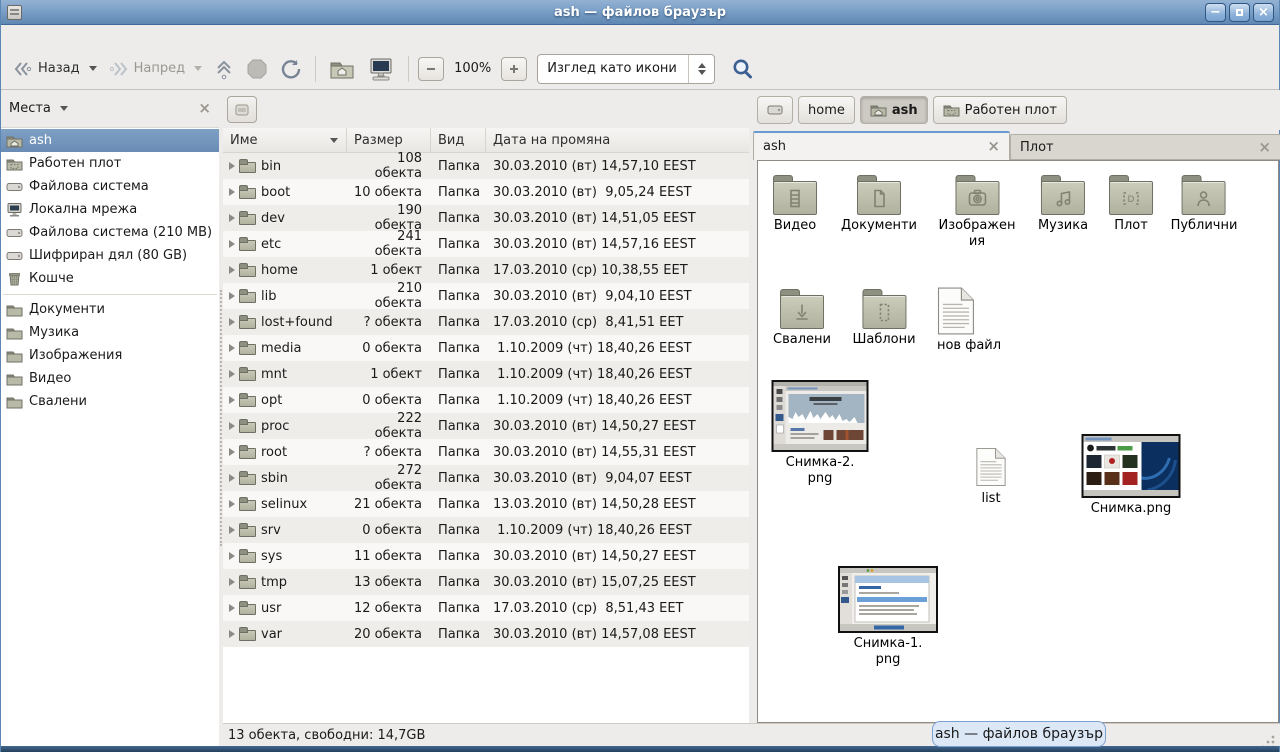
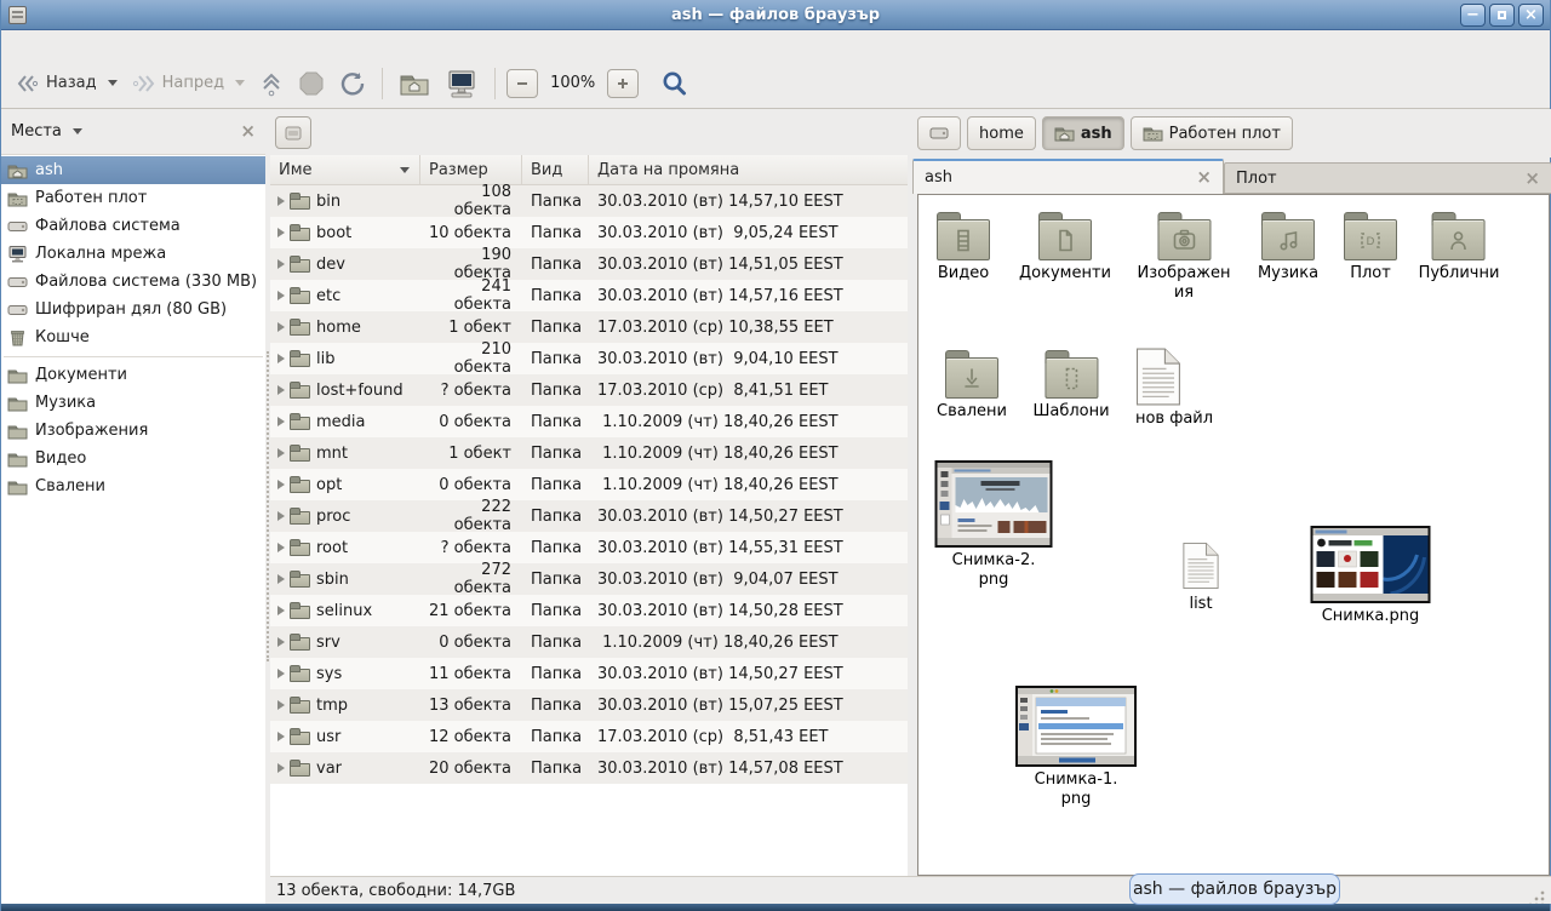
  ash — файлов браузър
  −
  ×
  Назад
  Напред
  100%
- Изглед като икони
  Места
  ×
  ash
  Работен плот
  Файлова система
  Локална мрежа
- Файлова система (210 MB)
+ Файлова система (330 MB)
  Шифриран дял (80 GB)
  Кошче
  Документи
  Музика
  Изображения
  Видео
  Свалени
  Име
  Размер
  Вид
  Дата на промяна
  bin
  108 обекта
  Папка
  30.03.2010 (вт) 14,57,10 EEST
  boot
  10 обекта
  Папка
  30.03.2010 (вт) 9,05,24 EEST
  dev
  190 обекта
  Папка
  30.03.2010 (вт) 14,51,05 EEST
  etc
  241 обекта
  Папка
  30.03.2010 (вт) 14,57,16 EEST
  home
  1 обект
  Папка
  17.03.2010 (ср) 10,38,55 EET
  lib
  210 обекта
  Папка
  30.03.2010 (вт) 9,04,10 EEST
  lost+found
  ? обекта
  Папка
  17.03.2010 (ср) 8,41,51 EET
  media
  0 обекта
  Папка
  1.10.2009 (чт) 18,40,26 EEST
  mnt
  1 обект
  Папка
  1.10.2009 (чт) 18,40,26 EEST
  opt
  0 обекта
  Папка
  1.10.2009 (чт) 18,40,26 EEST
  proc
  222 обекта
  Папка
  30.03.2010 (вт) 14,50,27 EEST
  root
  ? обекта
  Папка
  30.03.2010 (вт) 14,55,31 EEST
  sbin
  272 обекта
  Папка
  30.03.2010 (вт) 9,04,07 EEST
  selinux
  21 обекта
  Папка
- 13.03.2010 (вт) 14,50,28 EEST
+ 30.03.2010 (вт) 14,50,28 EEST
  srv
  0 обекта
  Папка
  1.10.2009 (чт) 18,40,26 EEST
  sys
  11 обекта
  Папка
  30.03.2010 (вт) 14,50,27 EEST
  tmp
  13 обекта
  Папка
  30.03.2010 (вт) 15,07,25 EEST
  usr
  12 обекта
  Папка
  17.03.2010 (ср) 8,51,43 EET
  var
  20 обекта
  Папка
  30.03.2010 (вт) 14,57,08 EEST
  13 обекта, свободни: 14,7GB
  home
  ash
  Работен плот
  ash
  ×
  Плот
  ×
  Видео
  Документи
  Изображен
  ия
  Музика
  D
  Плот
  Публични
  Свалени
  Шаблони
  нов файл
  Снимка-2.
  png
  list
  Снимка.png
  Снимка-1.
  png
  ash — файлов браузър
